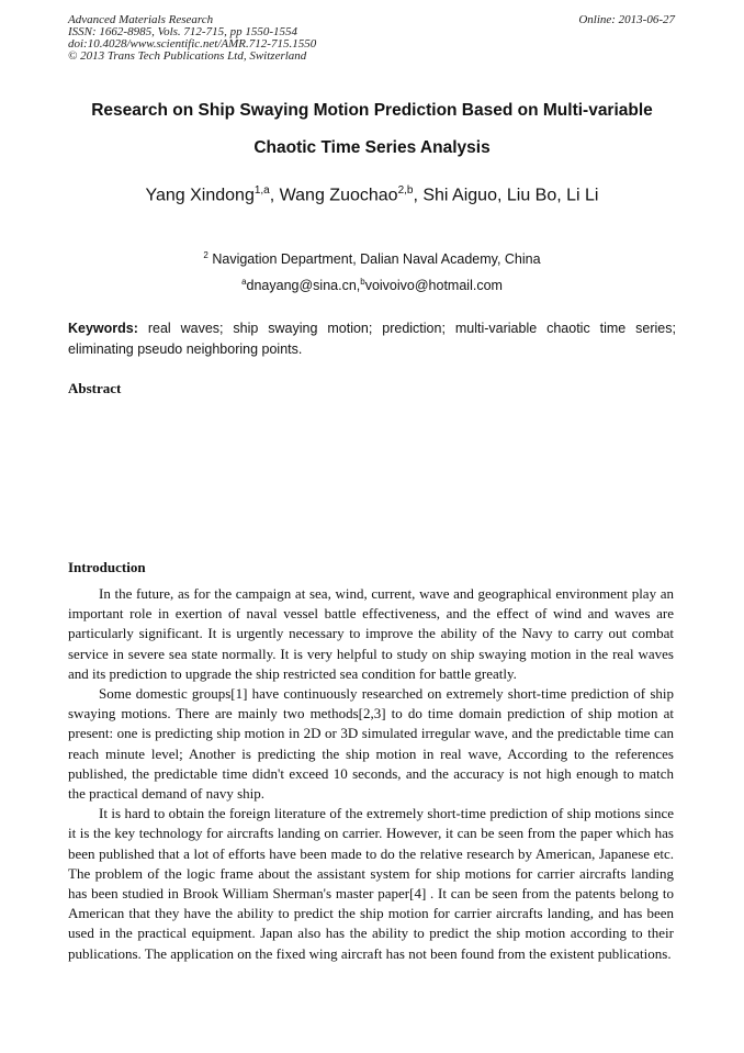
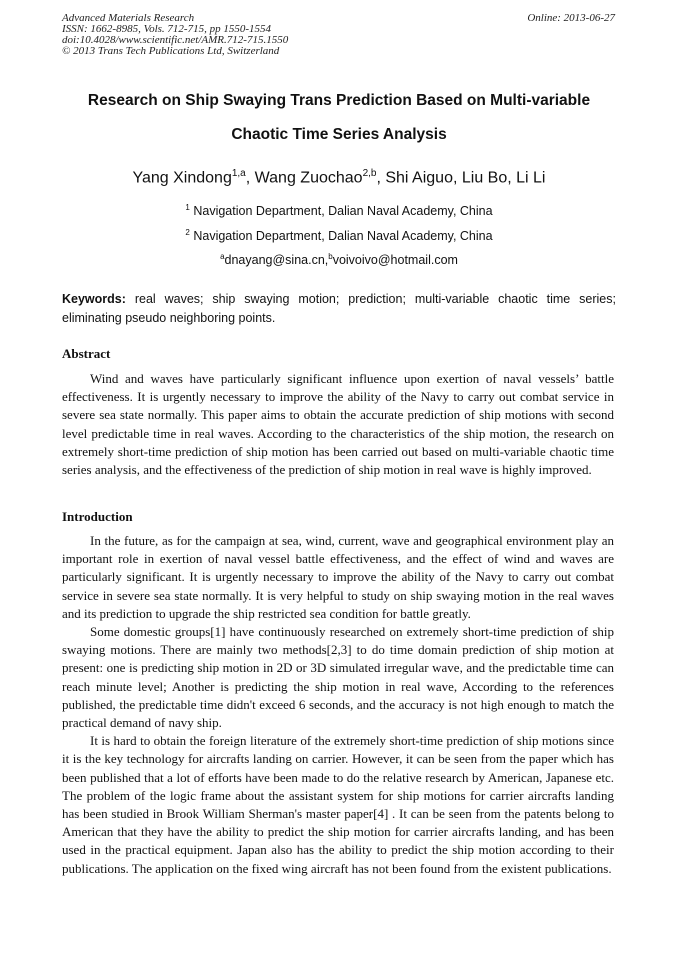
  Advanced Materials Research
  ISSN: 1662-8985, Vols. 712-715, pp 1550-1554
  doi:10.4028/www.scientific.net/AMR.712-715.1550
  © 2013 Trans Tech Publications Ltd, Switzerland
  Online: 2013-06-27
- Research on Ship Swaying Motion Prediction Based on Multi-variable
+ Research on Ship Swaying Trans Prediction Based on Multi-variable
  Chaotic Time Series Analysis
  Yang Xindong1,a, Wang Zuochao2,b, Shi Aiguo, Liu Bo, Li Li
+ 1 Navigation Department, Dalian Naval Academy, China
  2 Navigation Department, Dalian Naval Academy, China
  adnayang@sina.cn,bvoivoivo@hotmail.com
  Keywords: real waves; ship swaying motion; prediction; multi-variable chaotic time series; eliminating pseudo neighboring points.
  Abstract
+ Wind and waves have particularly significant influence upon exertion of naval vessels’ battle effectiveness. It is urgently necessary to improve the ability of the Navy to carry out combat service in severe sea state normally. This paper aims to obtain the accurate prediction of ship motions with second level predictable time in real waves. According to the characteristics of the ship motion, the research on extremely short-time prediction of ship motion has been carried out based on multi-variable chaotic time series analysis, and the effectiveness of the prediction of ship motion in real wave is highly improved.
  Introduction
  In the future, as for the campaign at sea, wind, current, wave and geographical environment play an important role in exertion of naval vessel battle effectiveness, and the effect of wind and waves are particularly significant. It is urgently necessary to improve the ability of the Navy to carry out combat service in severe sea state normally. It is very helpful to study on ship swaying motion in the real waves and its prediction to upgrade the ship restricted sea condition for battle greatly.
- Some domestic groups[1] have continuously researched on extremely short-time prediction of ship swaying motions. There are mainly two methods[2,3] to do time domain prediction of ship motion at present: one is predicting ship motion in 2D or 3D simulated irregular wave, and the predictable time can reach minute level; Another is predicting the ship motion in real wave, According to the references published, the predictable time didn't exceed 10 seconds, and the accuracy is not high enough to match the practical demand of navy ship.
+ Some domestic groups[1] have continuously researched on extremely short-time prediction of ship swaying motions. There are mainly two methods[2,3] to do time domain prediction of ship motion at present: one is predicting ship motion in 2D or 3D simulated irregular wave, and the predictable time can reach minute level; Another is predicting the ship motion in real wave, According to the references published, the predictable time didn't exceed 6 seconds, and the accuracy is not high enough to match the practical demand of navy ship.
  It is hard to obtain the foreign literature of the extremely short-time prediction of ship motions since it is the key technology for aircrafts landing on carrier. However, it can be seen from the paper which has been published that a lot of efforts have been made to do the relative research by American, Japanese etc. The problem of the logic frame about the assistant system for ship motions for carrier aircrafts landing has been studied in Brook William Sherman's master paper[4] . It can be seen from the patents belong to American that they have the ability to predict the ship motion for carrier aircrafts landing, and has been used in the practical equipment. Japan also has the ability to predict the ship motion according to their publications. The application on the fixed wing aircraft has not been found from the existent publications.
